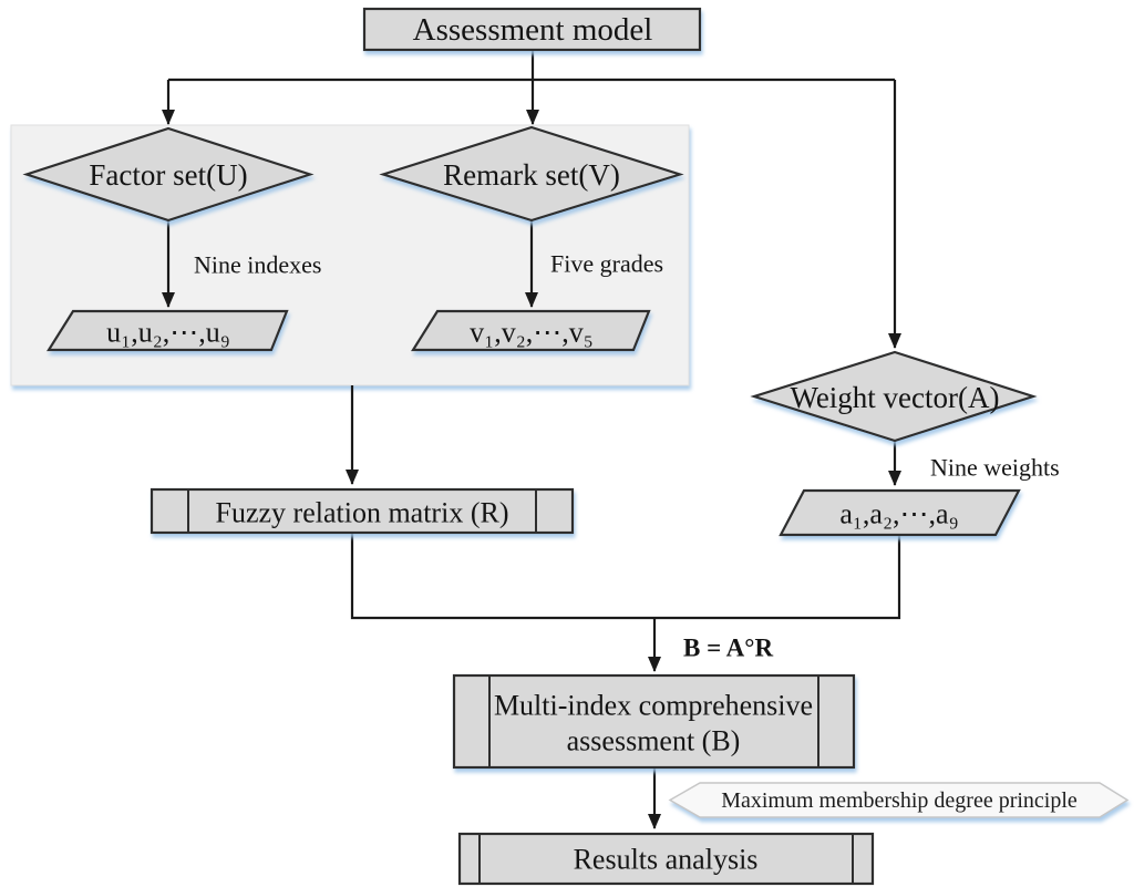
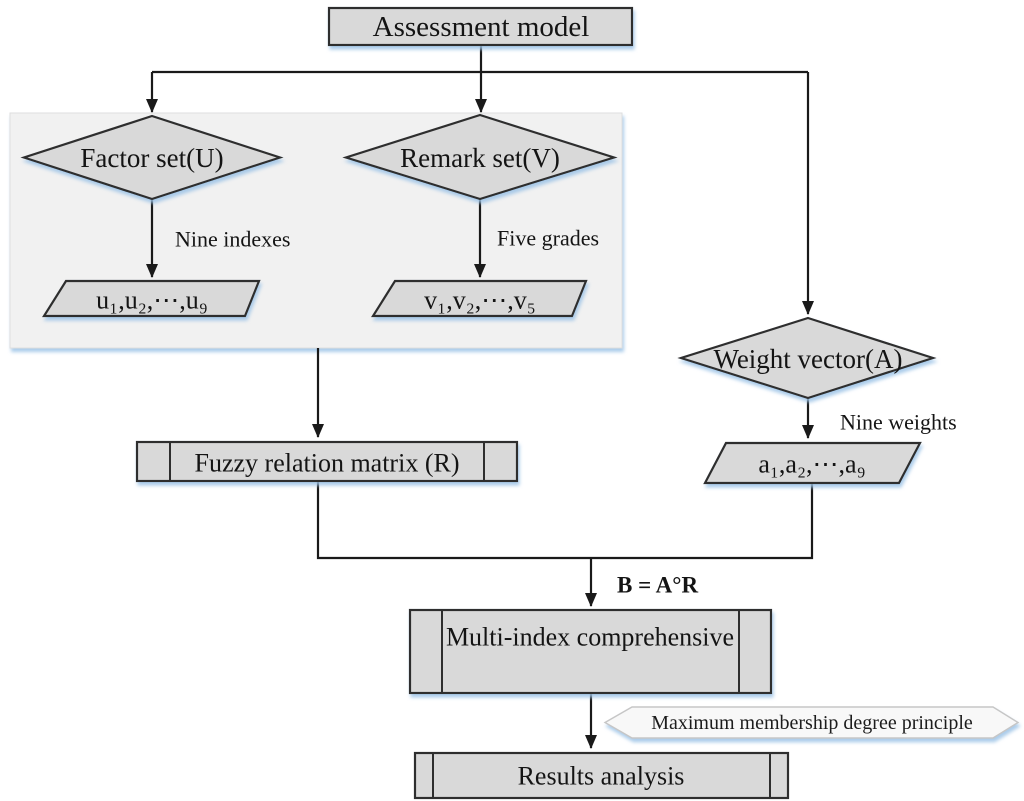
  Assessment model
  Factor set(U)
  Remark set(V)
  Weight vector(A)
  Nine indexes
  Five grades
  Nine weights
  u₁,u₂,⋯,u₉
  v₁,v₂,⋯,v₅
  a₁,a₂,⋯,a₉
  Fuzzy relation matrix (R)
  B = A°R
  Multi-index comprehensive
- assessment (B)
  Maximum membership degree principle
  Results analysis
